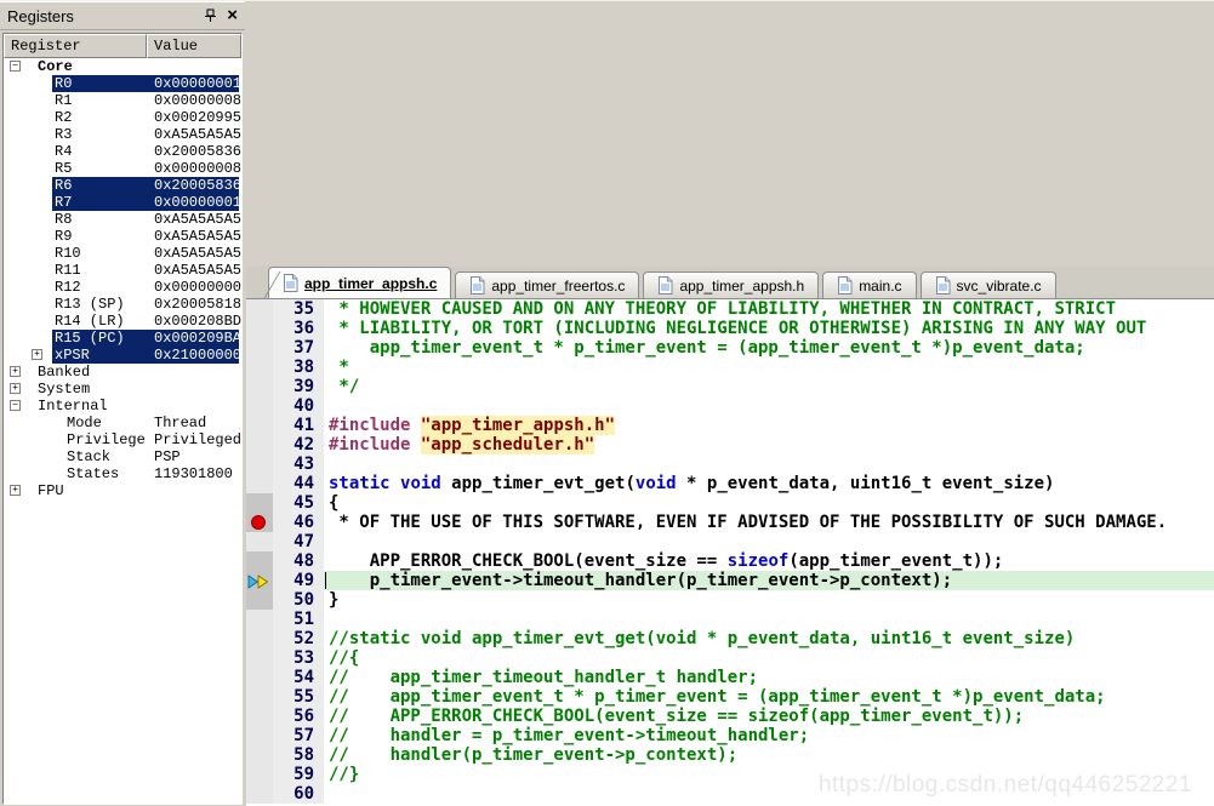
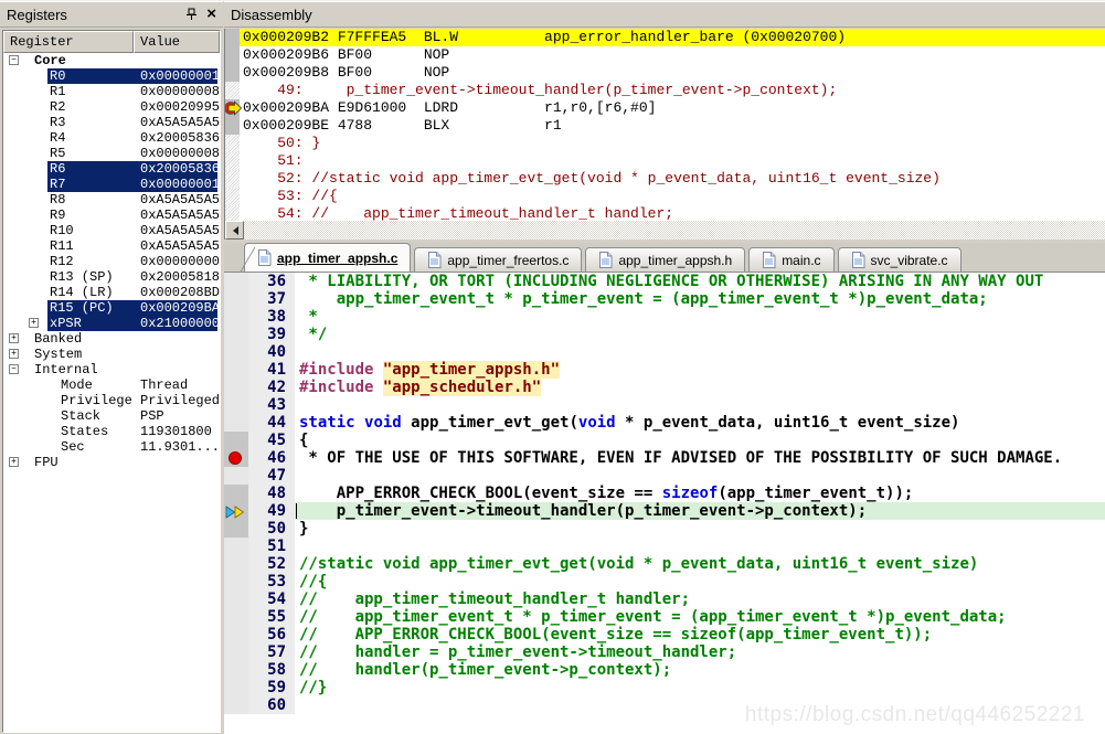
  Registers
  ×
  Register
  Value
  −
  Core
  R0
  0x00000001
  R1
  0x00000008
  R2
  0x00020995
  R3
  0xA5A5A5A5
  R4
  0x20005836
  R5
  0x00000008
  R6
  0x20005836
  R7
  0x00000001
  R8
  0xA5A5A5A5
  R9
  0xA5A5A5A5
  R10
  0xA5A5A5A5
  R11
  0xA5A5A5A5
  R12
  0x00000000
  R13 (SP)
  0x20005818
  R14 (LR)
  0x000208BD
  R15 (PC)
  0x000209BA
  +
  xPSR
  0x21000000
  +
  Banked
  +
  System
  −
  Internal
  Mode
  Thread
  Privilege
  Privileged
  Stack
  PSP
  States
  119301800
+ Sec
+ 11.9301...
  +
  FPU
+ Disassembly
+ 0x000209B2 F7FFFEA5 BL.W app_error_handler_bare (0x00020700)
+ 0x000209B6 BF00 NOP
+ 0x000209B8 BF00 NOP
+ 49: p_timer_event->timeout_handler(p_timer_event->p_context);
+ 0x000209BA E9D61000 LDRD r1,r0,[r6,#0]
+ 0x000209BE 4788 BLX r1
+ 50: }
+ 51:
+ 52: //static void app_timer_evt_get(void * p_event_data, uint16_t event_size)
+ 53: //{
+ 54: // app_timer_timeout_handler_t handler;
  app_timer_appsh.c
  app_timer_freertos.c
  app_timer_appsh.h
  main.c
  svc_vibrate.c
- 35
- * HOWEVER CAUSED AND ON ANY THEORY OF LIABILITY, WHETHER IN CONTRACT, STRICT
  36
  * LIABILITY, OR TORT (INCLUDING NEGLIGENCE OR OTHERWISE) ARISING IN ANY WAY OUT
  37
  app_timer_event_t * p_timer_event = (app_timer_event_t *)p_event_data;
  38
  *
  39
  */
  40
  41
  #include "app_timer_appsh.h"
  42
  #include "app_scheduler.h"
  43
  44
  static void app_timer_evt_get(void * p_event_data, uint16_t event_size)
  45
  {
  46
  * OF THE USE OF THIS SOFTWARE, EVEN IF ADVISED OF THE POSSIBILITY OF SUCH DAMAGE.
  47
  48
  APP_ERROR_CHECK_BOOL(event_size == sizeof(app_timer_event_t));
  49
  p_timer_event->timeout_handler(p_timer_event->p_context);
  50
  }
  51
  52
  //static void app_timer_evt_get(void * p_event_data, uint16_t event_size)
  53
  //{
  54
  // app_timer_timeout_handler_t handler;
  55
  // app_timer_event_t * p_timer_event = (app_timer_event_t *)p_event_data;
  56
  // APP_ERROR_CHECK_BOOL(event_size == sizeof(app_timer_event_t));
  57
  // handler = p_timer_event->timeout_handler;
  58
  // handler(p_timer_event->p_context);
  59
  //}
  60
  https://blog.csdn.net/qq446252221
